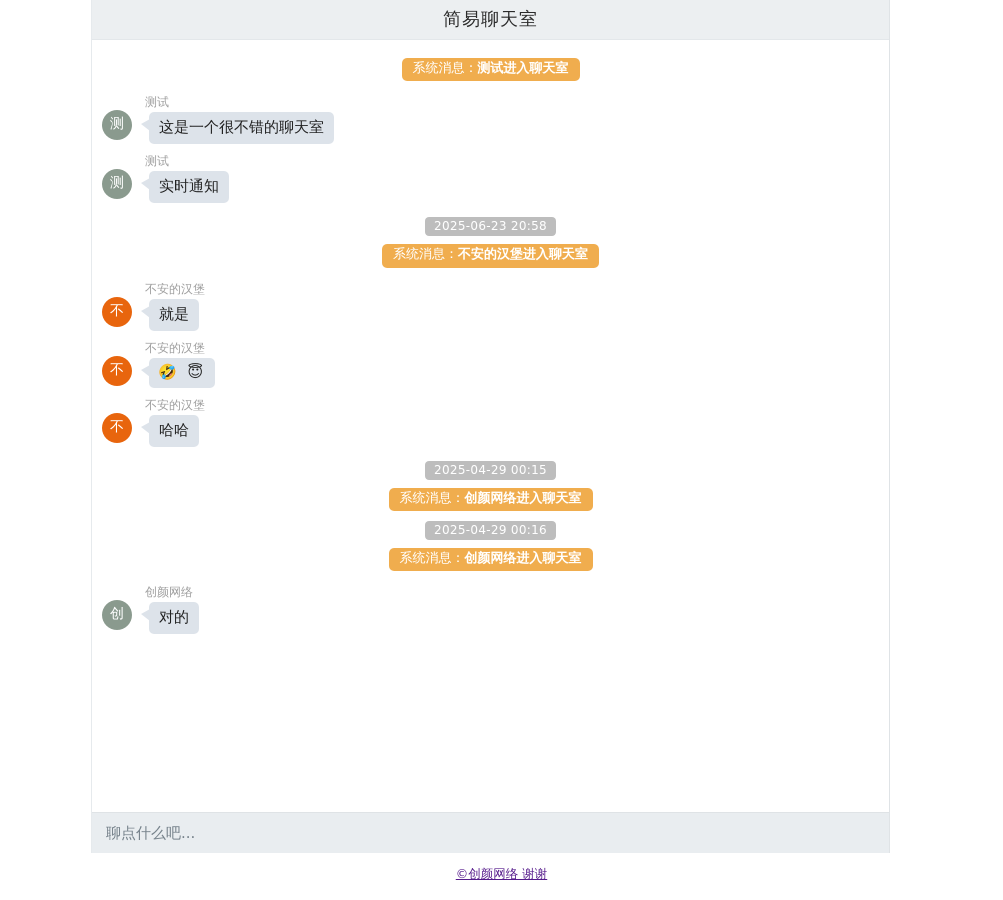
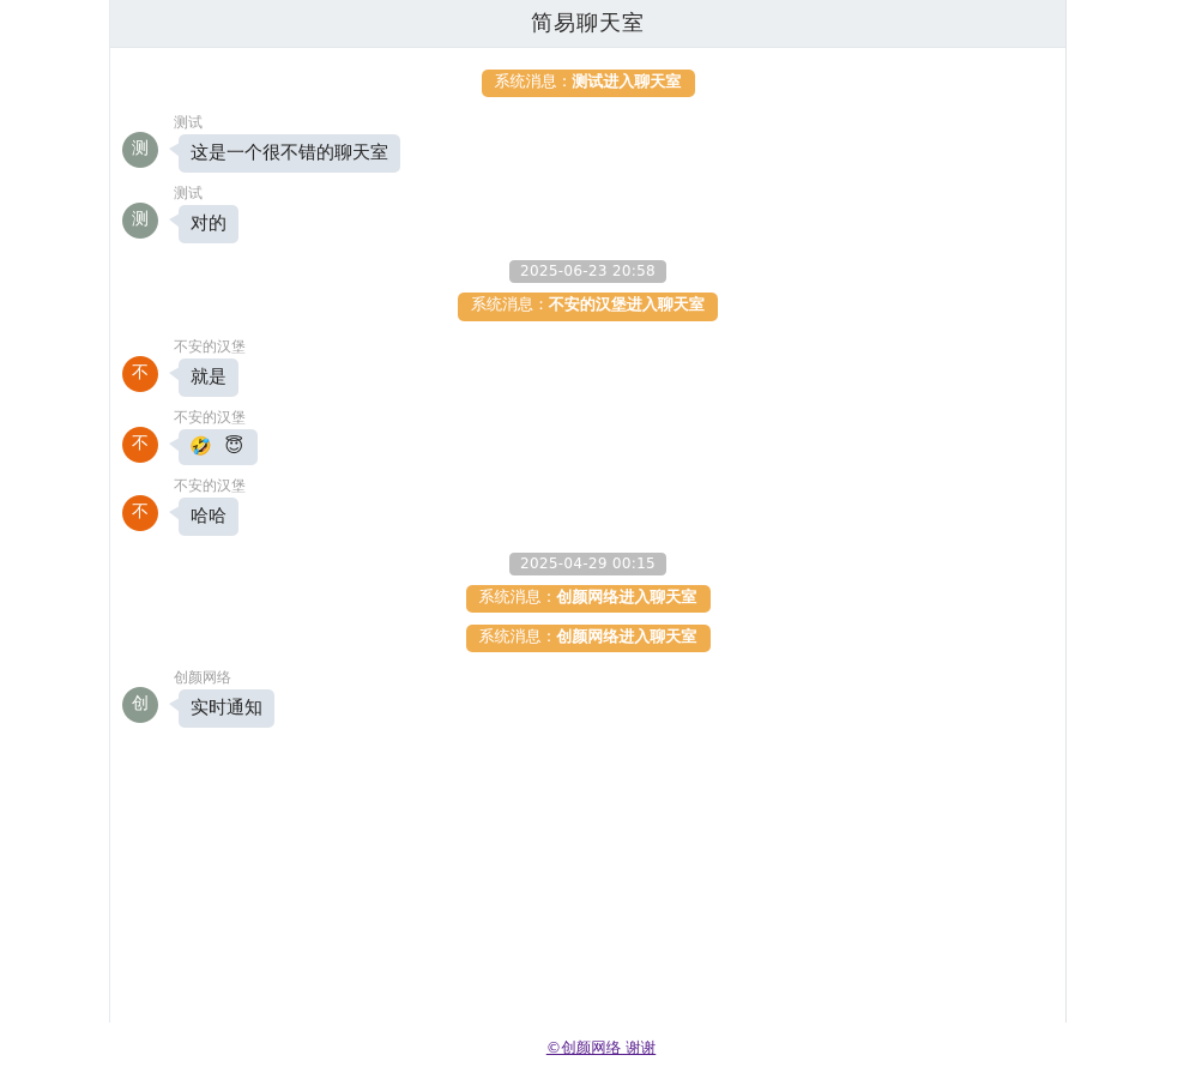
  简易聊天室
  系统消息：测试进入聊天室
  测
  测试
  这是一个很不错的聊天室
  测
  测试
- 实时通知
+ 对的
  2025-06-23 20:58
  系统消息：不安的汉堡进入聊天室
  不
  不安的汉堡
  就是
  不
  不安的汉堡
  🤣 😇
  不
  不安的汉堡
  哈哈
  2025-04-29 00:15
  系统消息：创颜网络进入聊天室
- 2025-04-29 00:16
  系统消息：创颜网络进入聊天室
  创
  创颜网络
- 对的
+ 实时通知
- 聊点什么吧...
  ©创颜网络 谢谢
